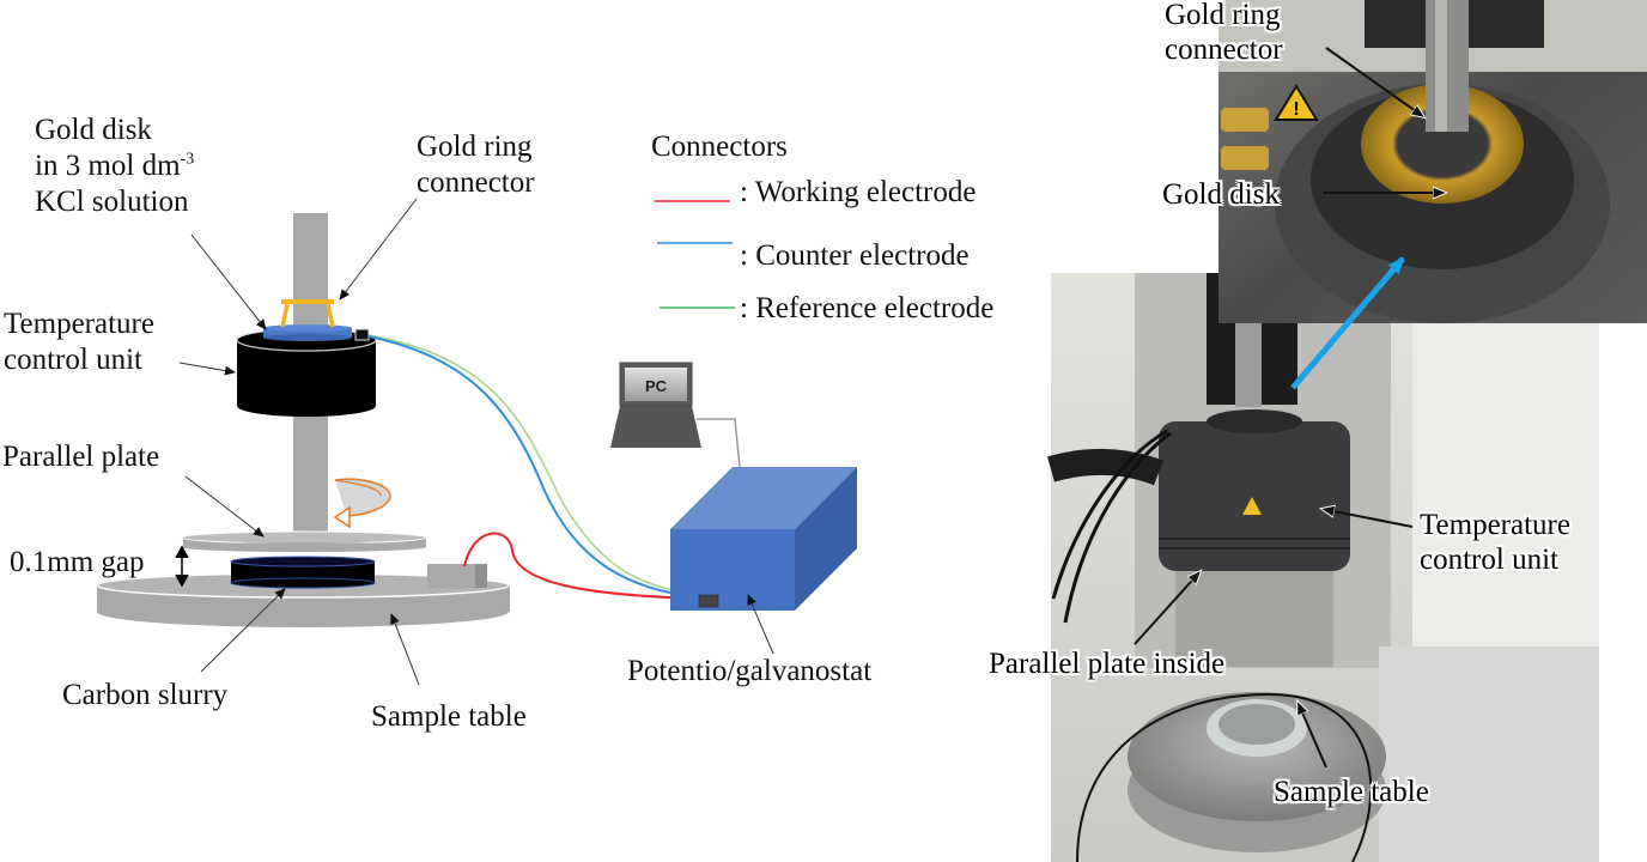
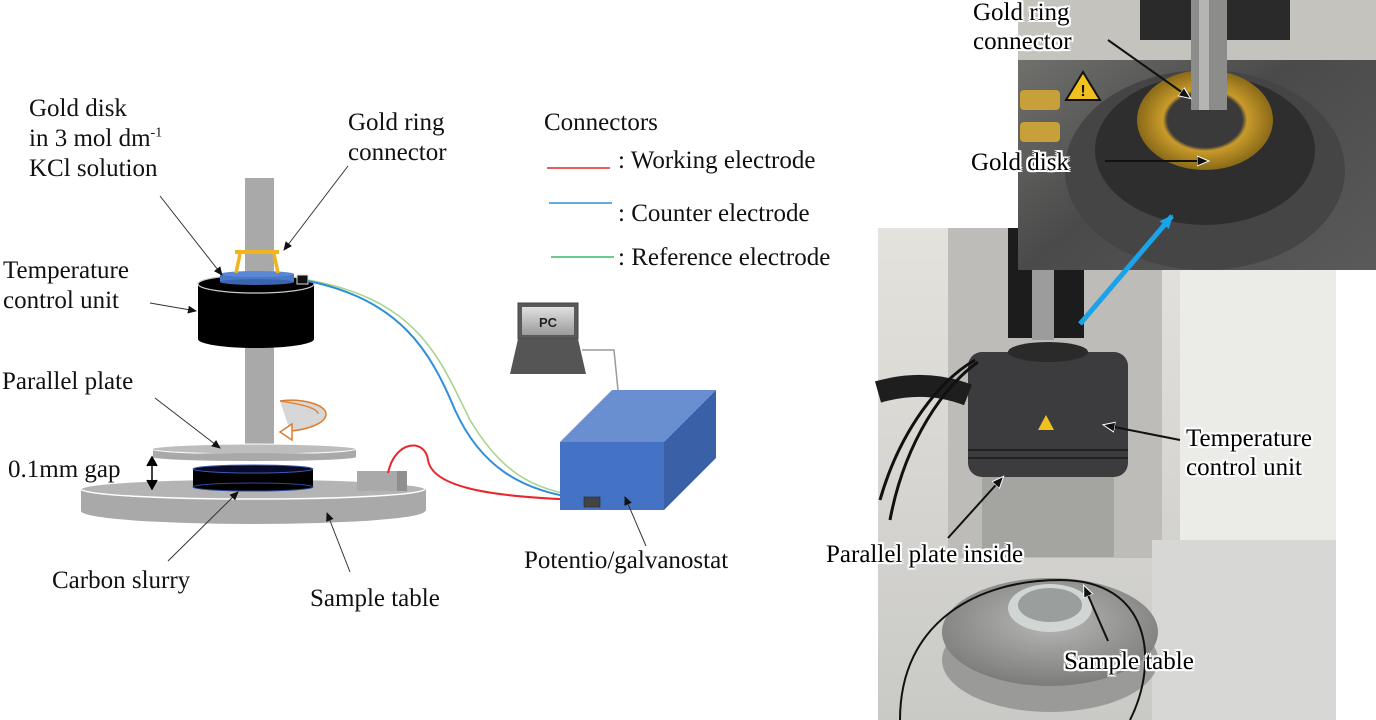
  PC
  !
  Gold disk
- in 3 mol dm-3
+ in 3 mol dm-1
  KCl solution
  Gold ring
  connector
  Temperature
  control unit
  Parallel plate
  0.1mm gap
  Carbon slurry
  Sample table
  Potentio/galvanostat
  Connectors
  : Working electrode
  : Counter electrode
  : Reference electrode
  Gold ring
  connector
  Gold disk
  Temperature
  control unit
  Parallel plate inside
  Sample table
